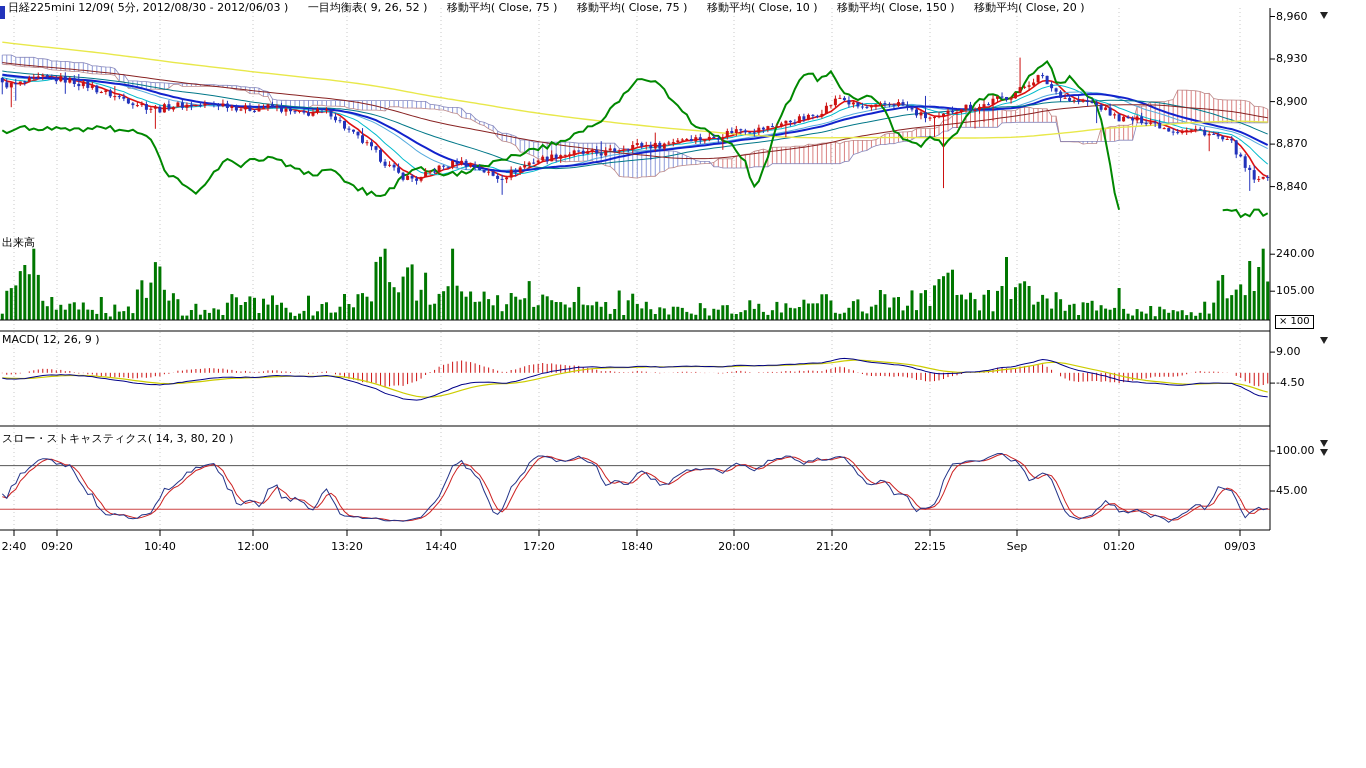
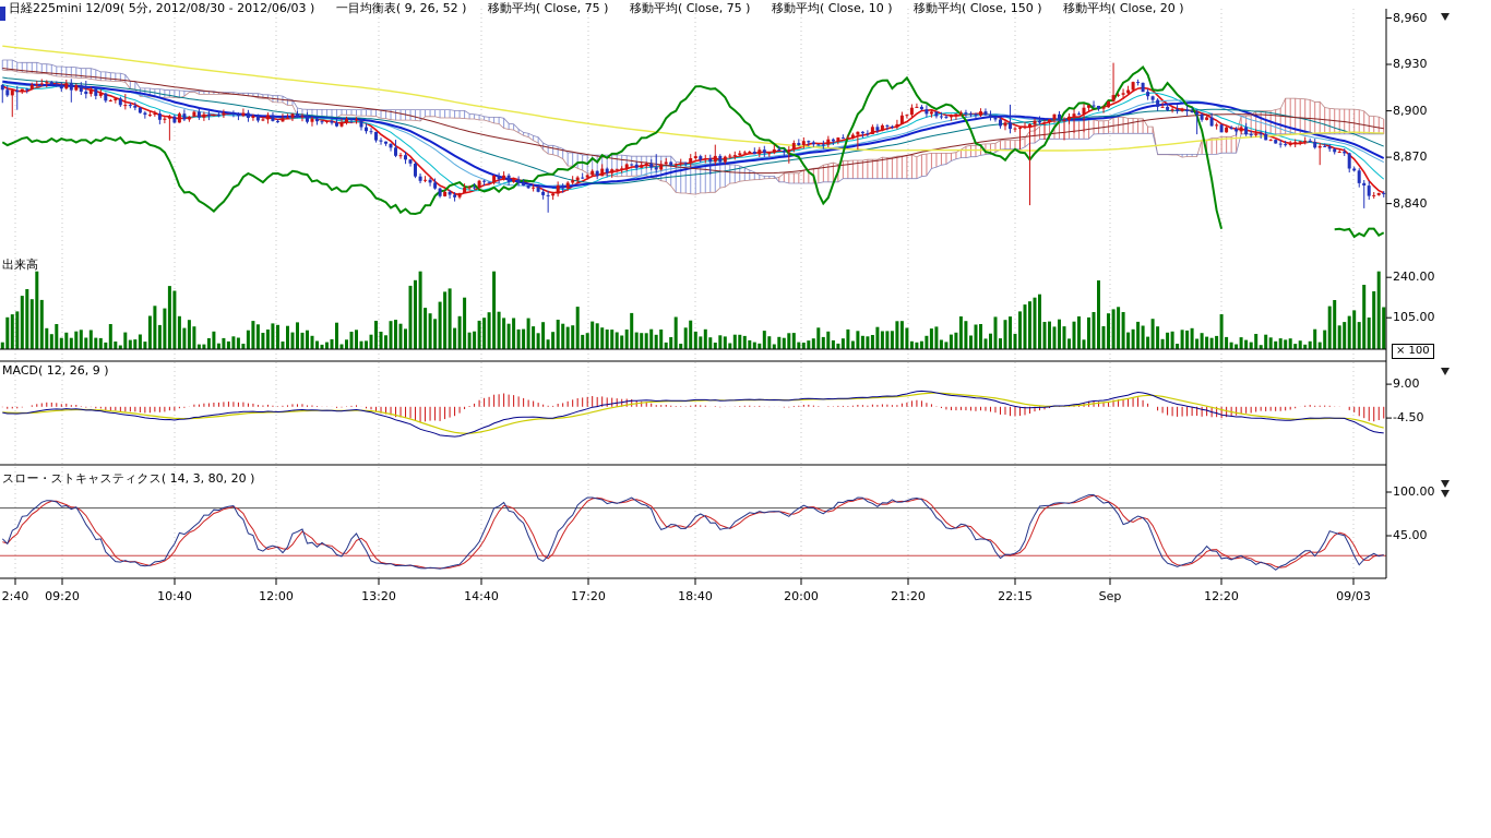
  日経225mini 12/09( 5分, 2012/08/30 - 2012/06/03 ) 一目均衡表( 9, 26, 52 ) 移動平均( Close, 75 ) 移動平均( Close, 75 ) 移動平均( Close, 10 ) 移動平均( Close, 150 ) 移動平均( Close, 20 )
  出来高
  MACD( 12, 26, 9 )
  スロー・ストキャスティクス( 14, 3, 80, 20 )
  8,960
  8,930
  8,900
  8,870
  8,840
  240.00
  105.00
  × 100
  9.00
  -4.50
  100.00
  45.00
  2:40
  09:20
  10:40
  12:00
  13:20
  14:40
  17:20
  18:40
  20:00
  21:20
  22:15
  Sep
- 01:20
+ 12:20
  09/03
